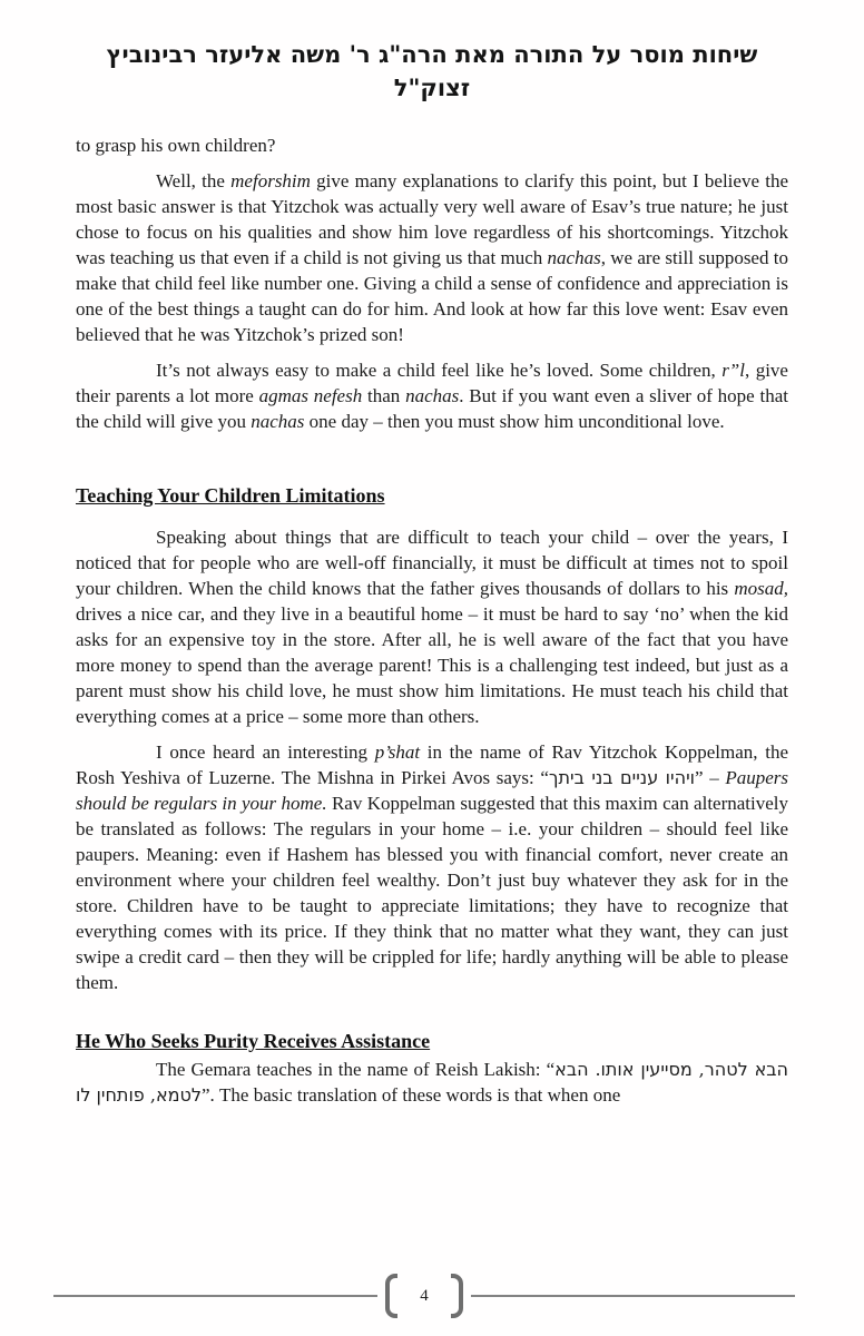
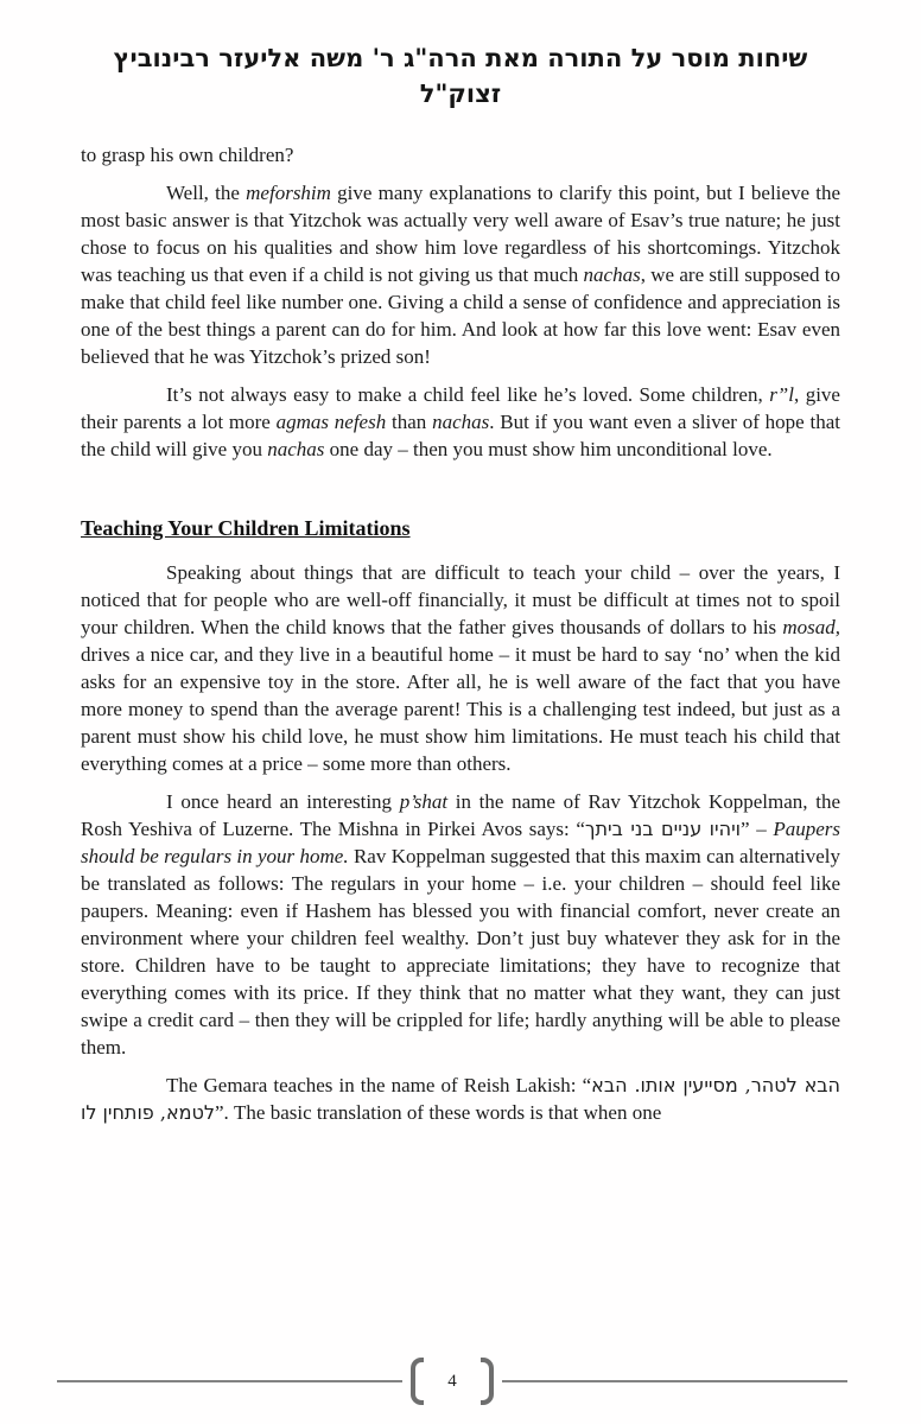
  שיחות מוסר על התורה מאת הרה"ג ר' משה אליעזר רבינוביץ זצוק"ל
  to grasp his own children?
- Well, the meforshim give many explanations to clarify this point, but I believe the most basic answer is that Yitzchok was actually very well aware of Esav’s true nature; he just chose to focus on his qualities and show him love regardless of his shortcomings. Yitzchok was teaching us that even if a child is not giving us that much nachas, we are still supposed to make that child feel like number one. Giving a child a sense of confidence and appreciation is one of the best things a taught can do for him. And look at how far this love went: Esav even believed that he was Yitzchok’s prized son!
+ Well, the meforshim give many explanations to clarify this point, but I believe the most basic answer is that Yitzchok was actually very well aware of Esav’s true nature; he just chose to focus on his qualities and show him love regardless of his shortcomings. Yitzchok was teaching us that even if a child is not giving us that much nachas, we are still supposed to make that child feel like number one. Giving a child a sense of confidence and appreciation is one of the best things a parent can do for him. And look at how far this love went: Esav even believed that he was Yitzchok’s prized son!
  It’s not always easy to make a child feel like he’s loved. Some children, r”l, give their parents a lot more agmas nefesh than nachas. But if you want even a sliver of hope that the child will give you nachas one day – then you must show him unconditional love.
  Teaching Your Children Limitations
  Speaking about things that are difficult to teach your child – over the years, I noticed that for people who are well-off financially, it must be difficult at times not to spoil your children. When the child knows that the father gives thousands of dollars to his mosad, drives a nice car, and they live in a beautiful home – it must be hard to say ‘no’ when the kid asks for an expensive toy in the store. After all, he is well aware of the fact that you have more money to spend than the average parent! This is a challenging test indeed, but just as a parent must show his child love, he must show him limitations. He must teach his child that everything comes at a price – some more than others.
  I once heard an interesting p’shat in the name of Rav Yitzchok Koppelman, the Rosh Yeshiva of Luzerne. The Mishna in Pirkei Avos says: “ ויהיו עניים בני ביתך ” – Paupers should be regulars in your home. Rav Koppelman suggested that this maxim can alternatively be translated as follows: The regulars in your home – i.e. your children – should feel like paupers. Meaning: even if Hashem has blessed you with financial comfort, never create an environment where your children feel wealthy. Don’t just buy whatever they ask for in the store. Children have to be taught to appreciate limitations; they have to recognize that everything comes with its price. If they think that no matter what they want, they can just swipe a credit card – then they will be crippled for life; hardly anything will be able to please them.
- He Who Seeks Purity Receives Assistance
  The Gemara teaches in the name of Reish Lakish: “ הבא לטהר, מסייעין אותו. הבא לטמא, פותחין לו ”. The basic translation of these words is that when one
  4
